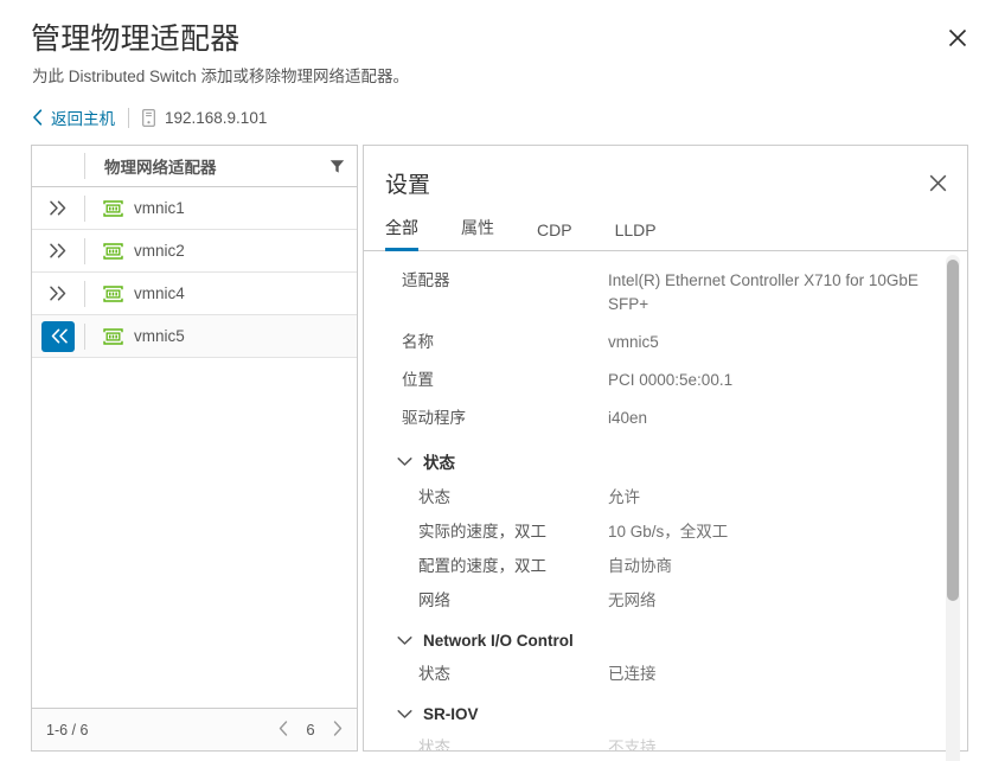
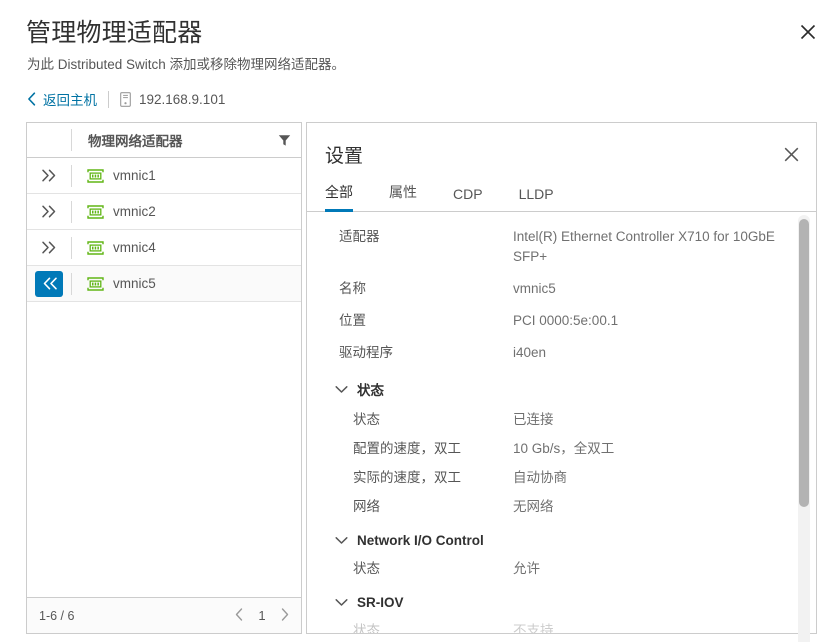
  管理物理适配器
  为此 Distributed Switch 添加或移除物理网络适配器。
  返回主机
  192.168.9.101
  物理网络适配器
  vmnic1
  vmnic2
  vmnic4
  vmnic5
  1-6 / 6
- 6
+ 1
  设置
  全部
  属性
  CDP
  LLDP
  适配器
  Intel(R) Ethernet Controller X710 for 10GbE SFP+
  名称
  vmnic5
  位置
  PCI 0000:5e:00.1
  驱动程序
  i40en
  状态
  状态
- 允许
+ 已连接
- 实际的速度，双工
+ 配置的速度，双工
  10 Gb/s，全双工
- 配置的速度，双工
+ 实际的速度，双工
  自动协商
  网络
  无网络
  Network I/O Control
  状态
- 已连接
+ 允许
  SR-IOV
  状态
  不支持
